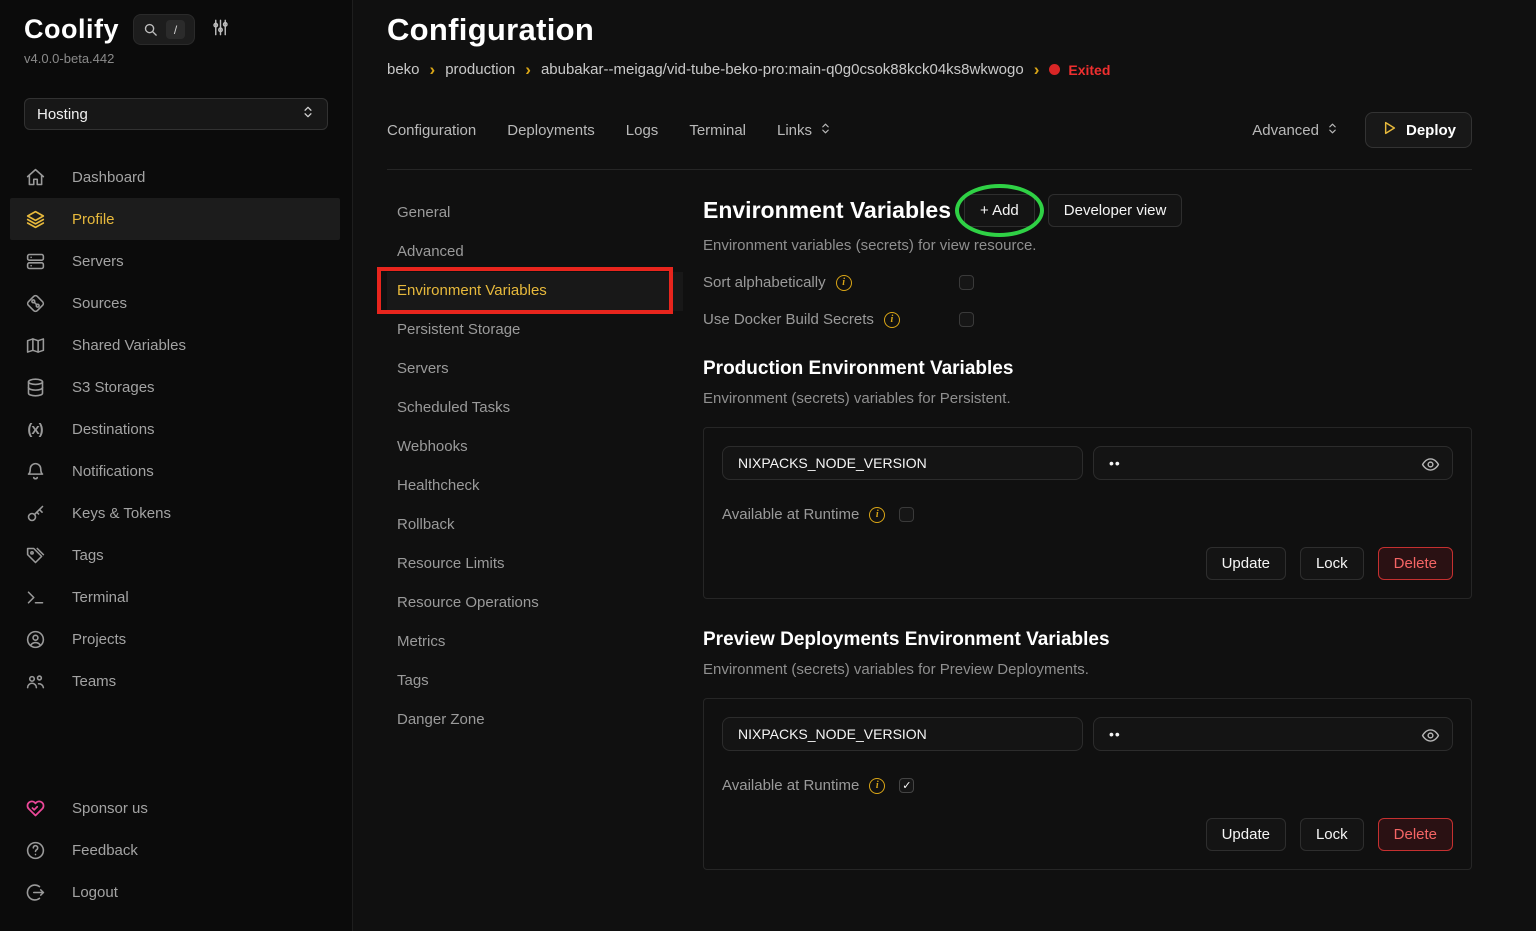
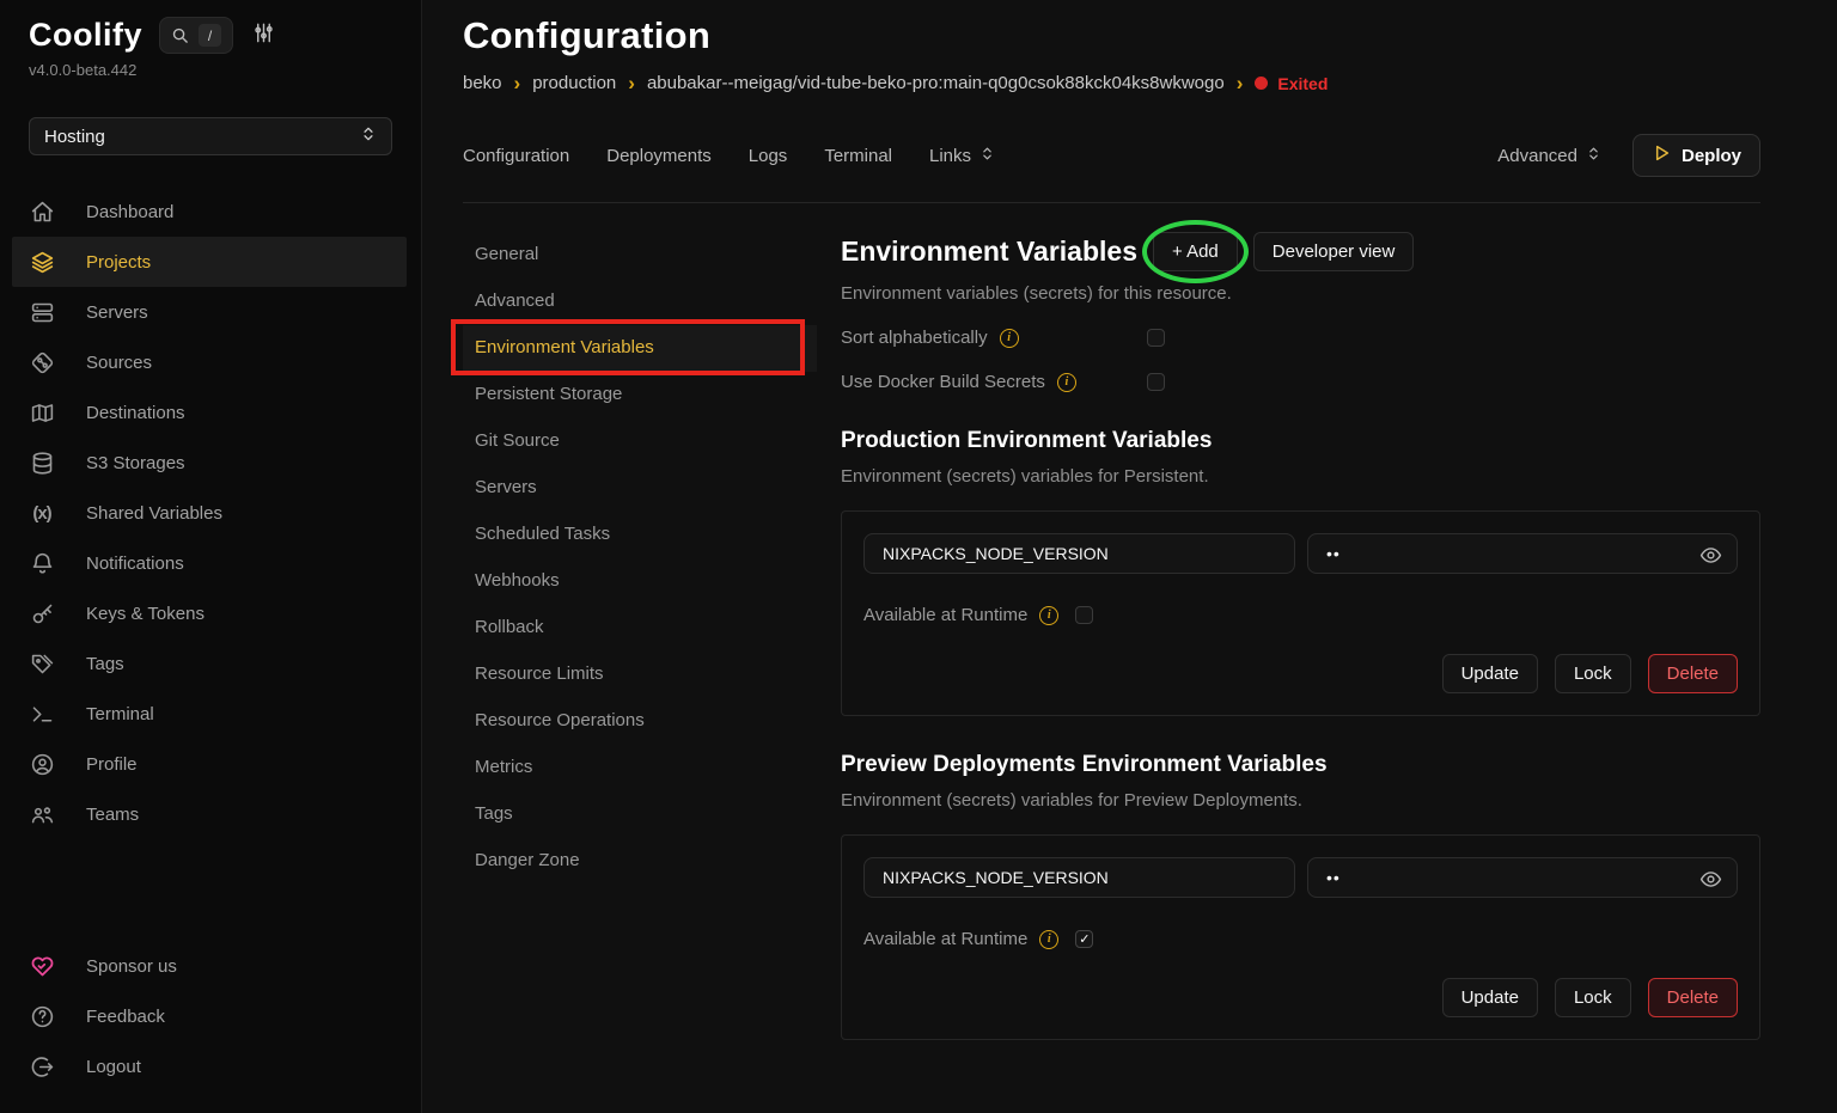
  Coolify
  /
  v4.0.0-beta.442
  Hosting
  Dashboard
- Profile
+ Projects
  Servers
  Sources
- Shared Variables
+ Destinations
  S3 Storages
  (x)
- Destinations
+ Shared Variables
  Notifications
  Keys & Tokens
  Tags
  Terminal
- Projects
+ Profile
  Teams
  Sponsor us
  Feedback
  Logout
  Configuration
  beko
  ›
  production
  ›
  abubakar--meigag/vid-tube-beko-pro:main-q0g0csok88kck04ks8wkwogo
  ›
  Exited
  Configuration
  Deployments
  Logs
  Terminal
  Links
  Advanced
  Deploy
  General
  Advanced
  Environment Variables
  Persistent Storage
+ Git Source
  Servers
  Scheduled Tasks
  Webhooks
- Healthcheck
  Rollback
  Resource Limits
  Resource Operations
  Metrics
  Tags
  Danger Zone
  Environment Variables
  + Add
  Developer view
- Environment variables (secrets) for view resource.
+ Environment variables (secrets) for this resource.
  Sort alphabetically
  i
  Use Docker Build Secrets
  i
  Production Environment Variables
  Environment (secrets) variables for Persistent.
  NIXPACKS_NODE_VERSION
  ••
  Available at Runtime
  i
  Update
  Lock
  Delete
  Preview Deployments Environment Variables
  Environment (secrets) variables for Preview Deployments.
  NIXPACKS_NODE_VERSION
  ••
  Available at Runtime
  i
  ✓
  Update
  Lock
  Delete
